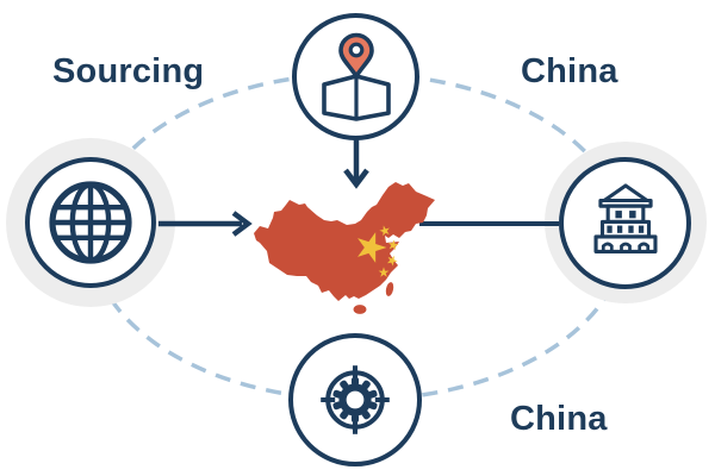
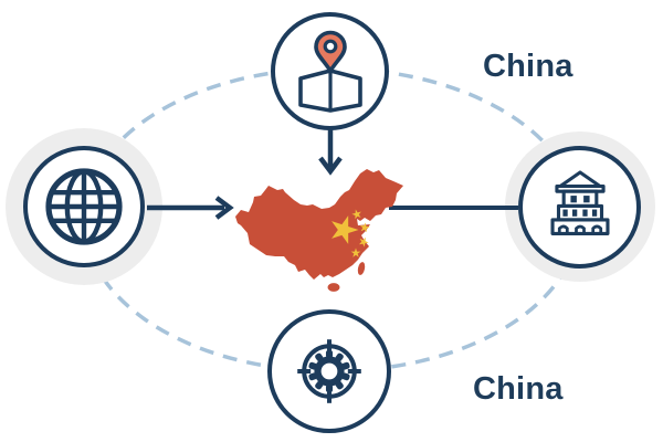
- Sourcing
  China
  China
